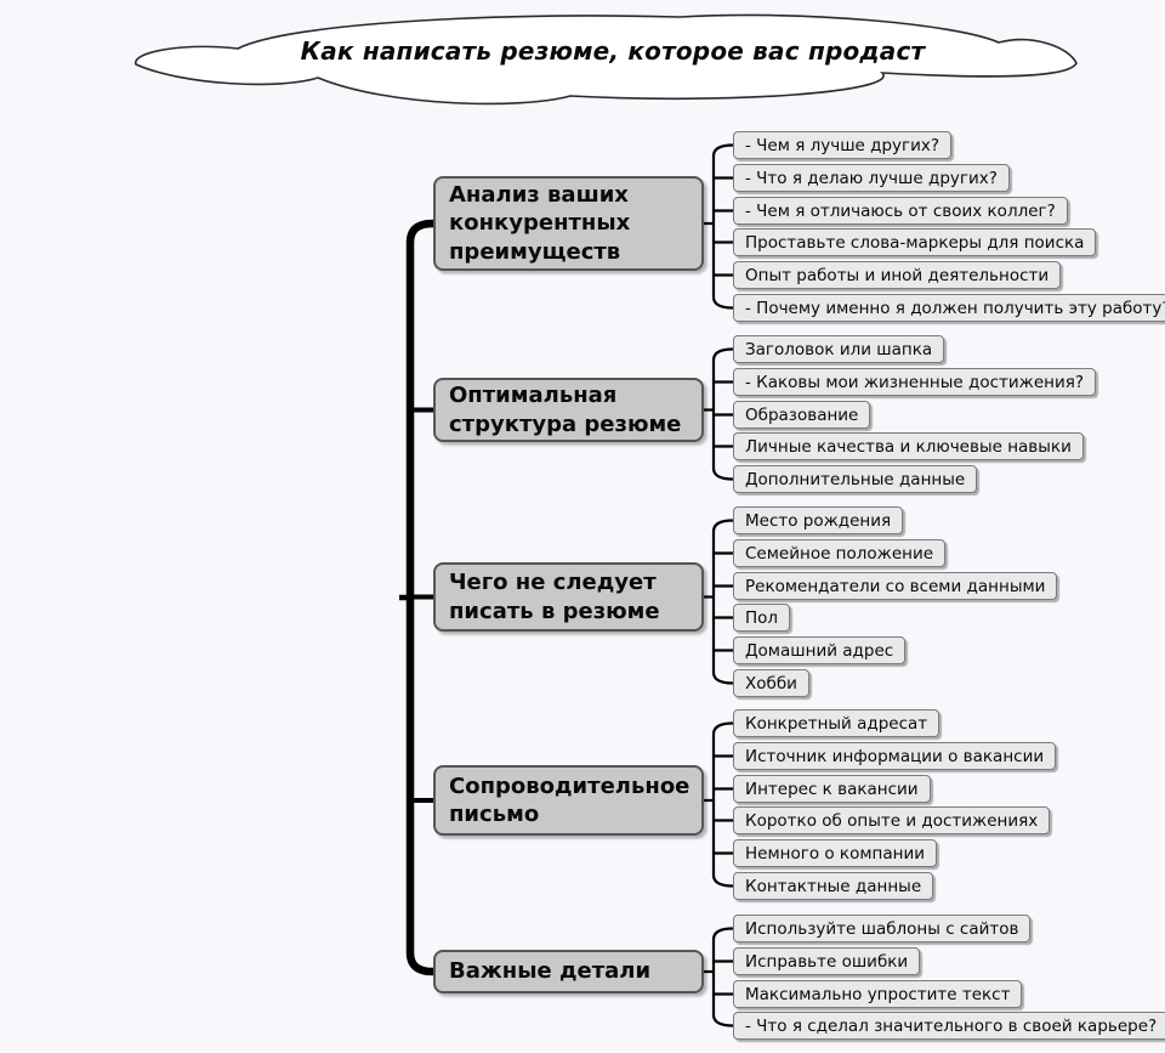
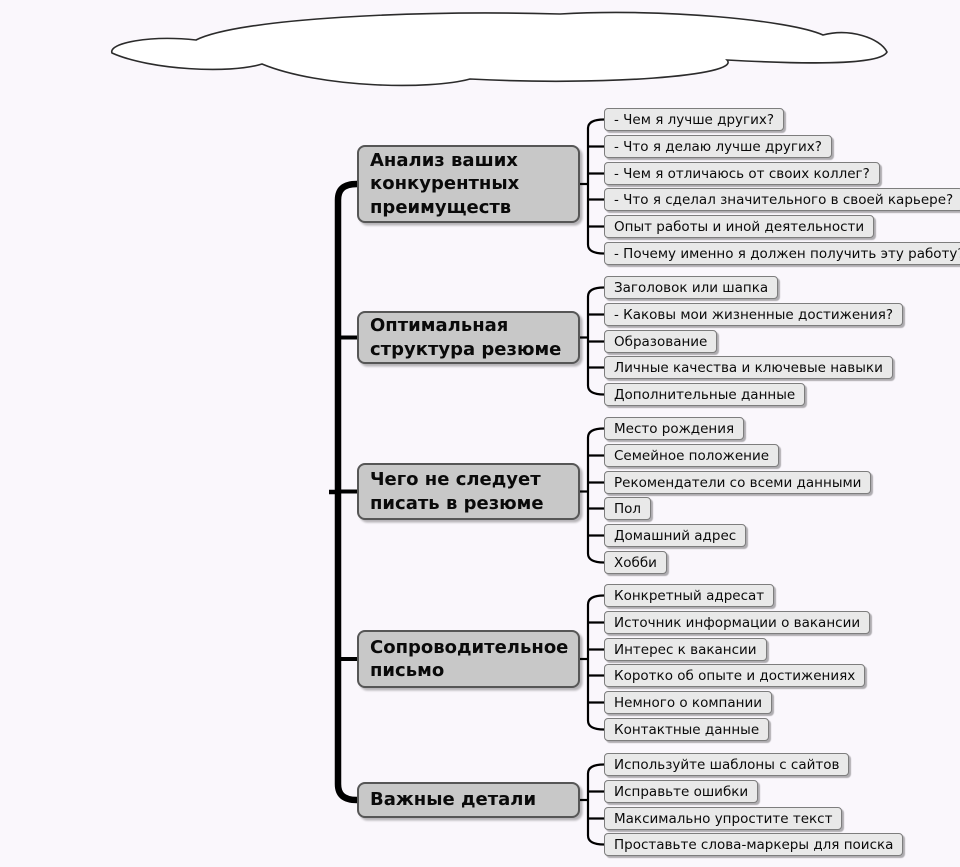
- Как написать резюме, которое вас продаст
  Анализ ваших конкурентных преимуществ
  - Чем я лучше других?
  - Что я делаю лучше других?
  - Чем я отличаюсь от своих коллег?
- Проставьте слова-маркеры для поиска
+ - Что я сделал значительного в своей карьере?
  Опыт работы и иной деятельности
  - Почему именно я должен получить эту работу
  Оптимальная структура резюме
  Заголовок или шапка
  - Каковы мои жизненные достижения?
  Образование
  Личные качества и ключевые навыки
  Дополнительные данные
  Чего не следует писать в резюме
  Место рождения
  Семейное положение
  Рекомендатели со всеми данными
  Пол
  Домашний адрес
  Хобби
  Сопроводительное письмо
  Конкретный адресат
  Источник информации о вакансии
  Интерес к вакансии
  Коротко об опыте и достижениях
  Немного о компании
  Контактные данные
  Важные детали
  Используйте шаблоны с сайтов
  Исправьте ошибки
  Максимально упростите текст
- - Что я сделал значительного в своей карьере?
+ Проставьте слова-маркеры для поиска
